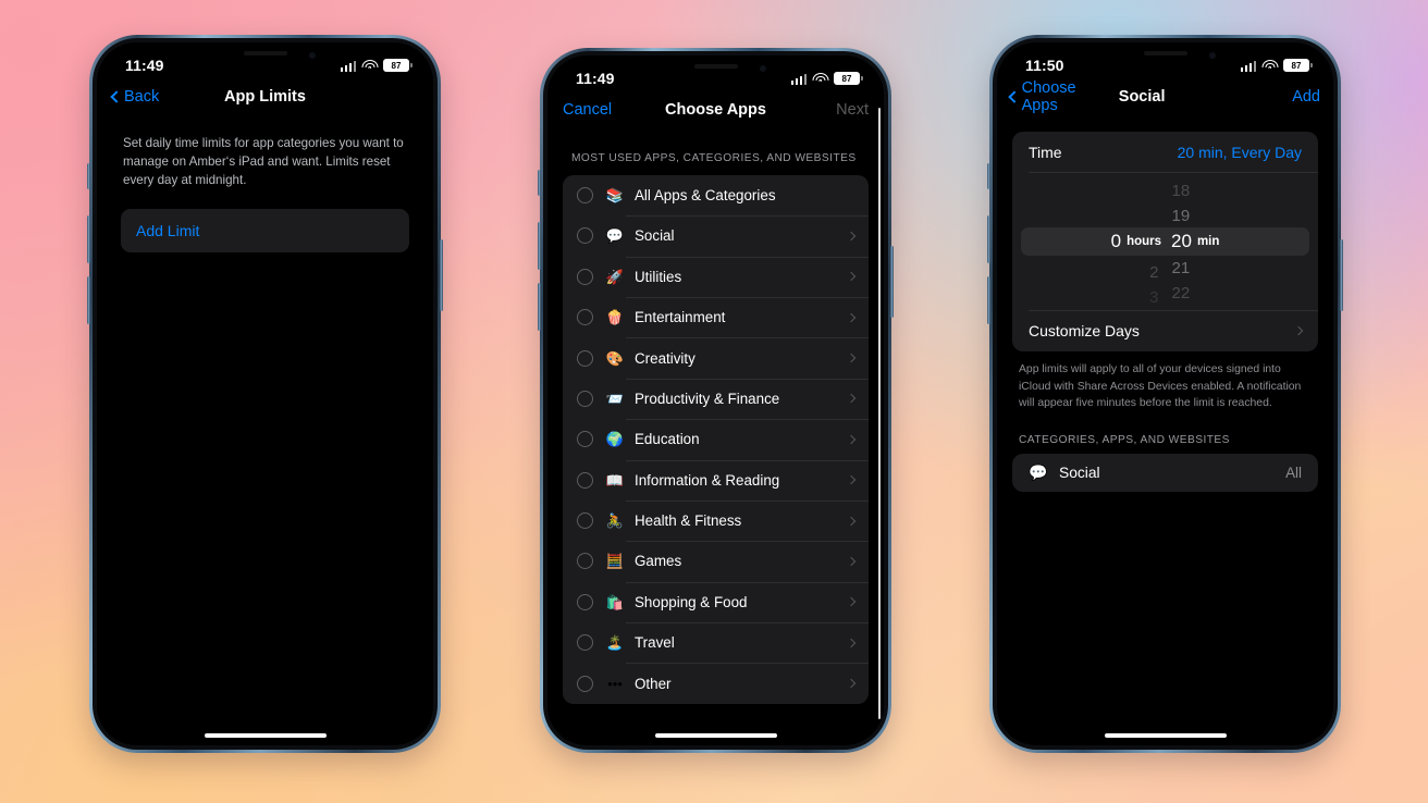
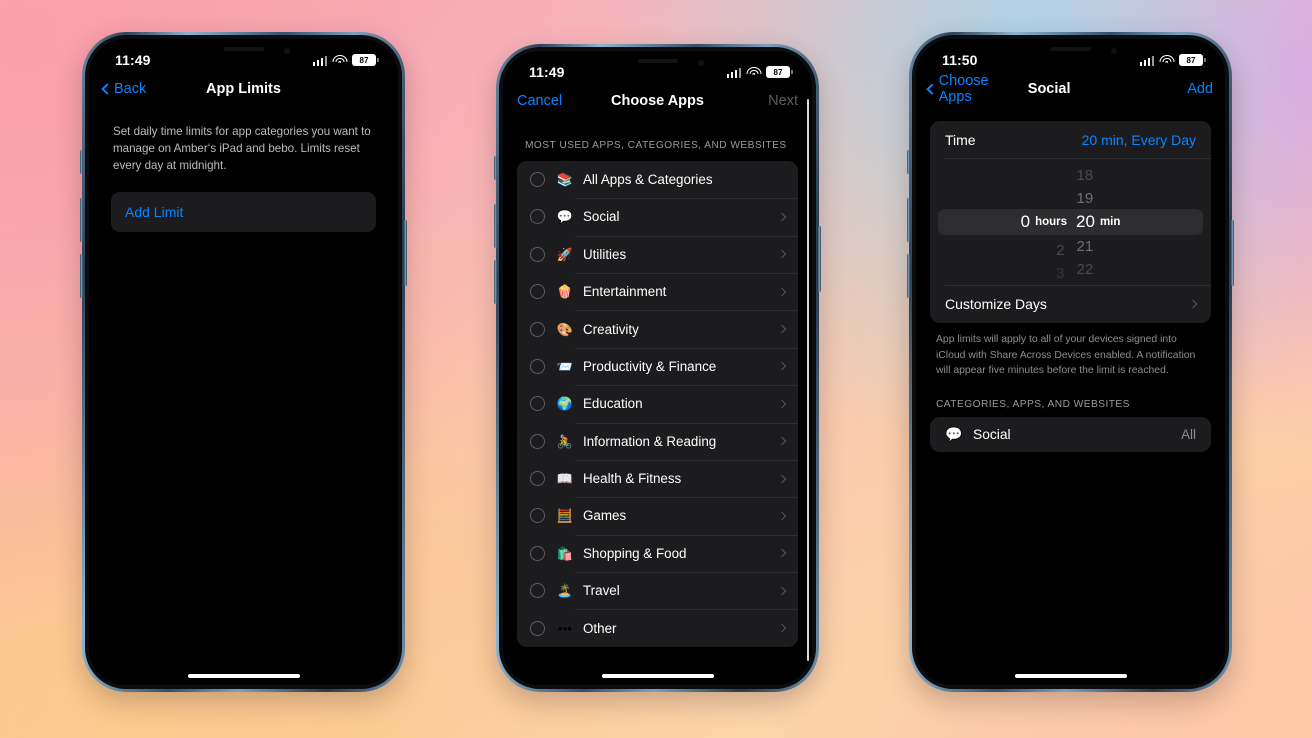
  11:49
  87
  Back
  App Limits
- Set daily time limits for app categories you want to manage on Amber‘s iPad and want. Limits reset every day at midnight.
+ Set daily time limits for app categories you want to manage on Amber‘s iPad and bebo. Limits reset every day at midnight.
  Add Limit
  11:49
  87
  Cancel
  Choose Apps
  Next
  MOST USED APPS, CATEGORIES, AND WEBSITES
  📚
  All Apps & Categories
  💬
  Social
  🚀
  Utilities
  🍿
  Entertainment
  🎨
  Creativity
  📨
  Productivity & Finance
  🌍
  Education
- 📖
+ 🚴
  Information & Reading
- 🚴
+ 📖
  Health & Fitness
  🧮
  Games
  🛍️
  Shopping & Food
  🏝️
  Travel
  •••
  Other
  11:50
  87
  Choose Apps
  Social
  Add
  Time
  20 min, Every Day
  2
  3
  18
  19
  21
  22
  0
  hours
  20
  min
  Customize Days
  App limits will apply to all of your devices signed into iCloud with Share Across Devices enabled. A notification will appear five minutes before the limit is reached.
  CATEGORIES, APPS, AND WEBSITES
  💬
  Social
  All
